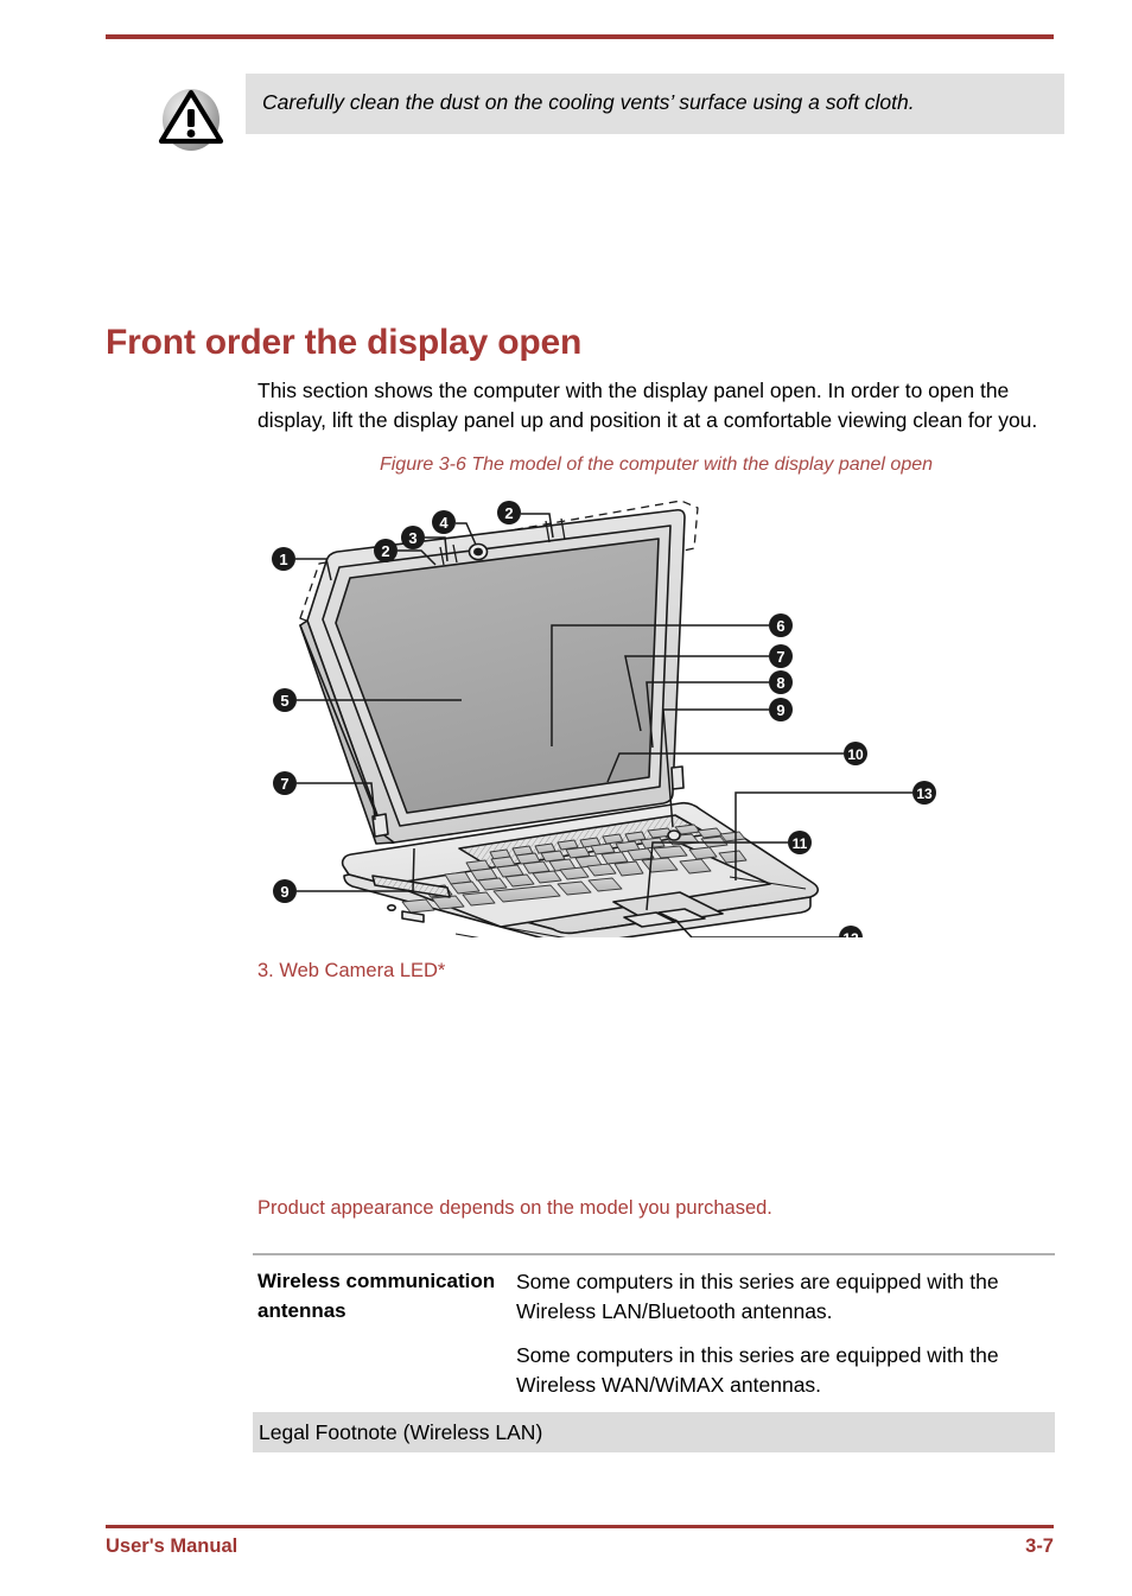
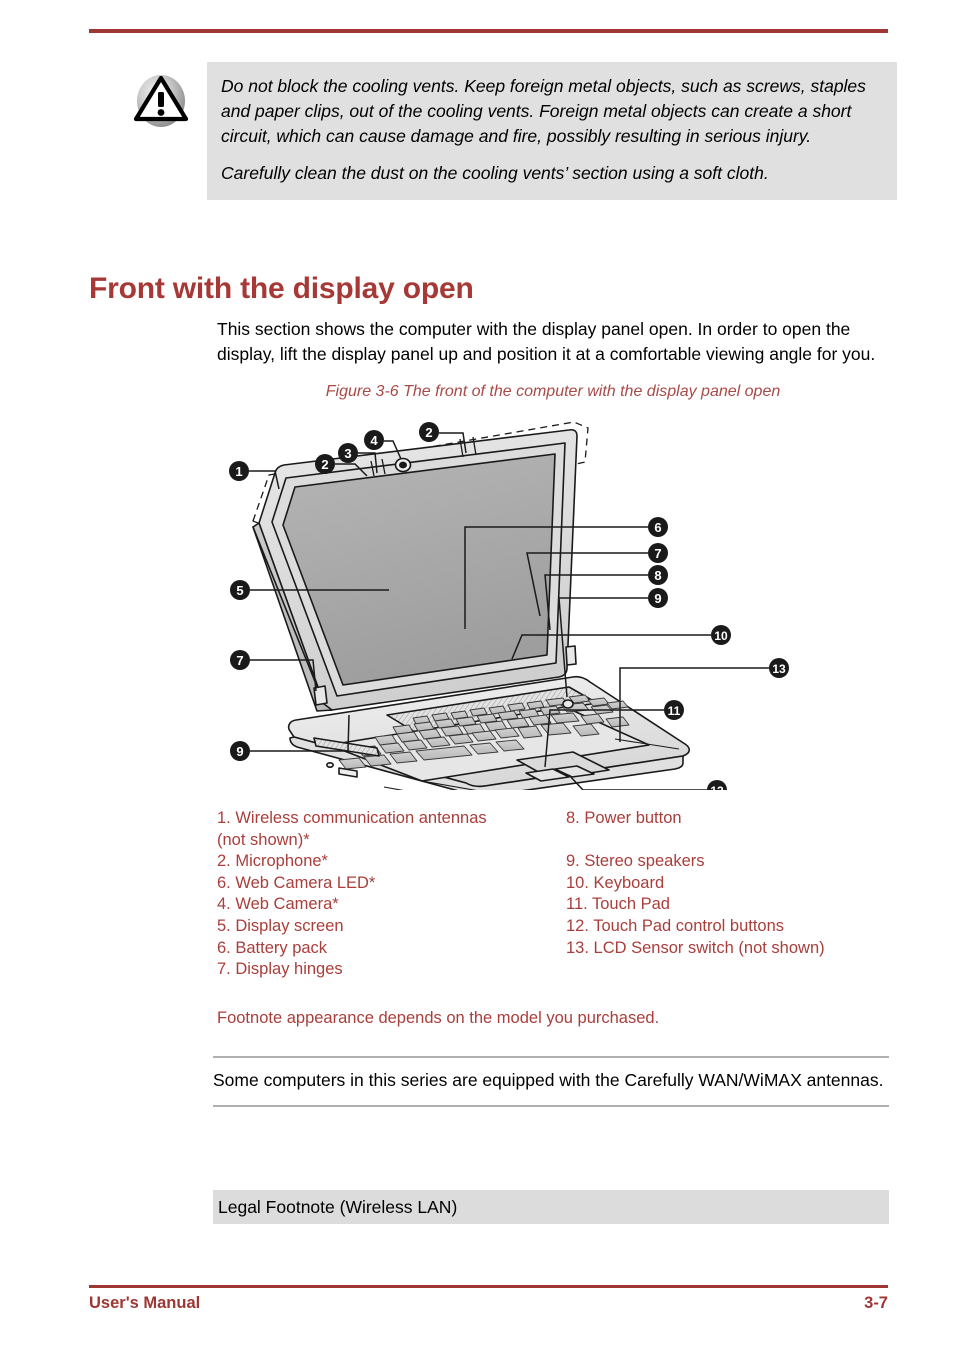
+ Do not block the cooling vents. Keep foreign metal objects, such as screws, staples and paper clips, out of the cooling vents. Foreign metal objects can create a short circuit, which can cause damage and fire, possibly resulting in serious injury.
- Carefully clean the dust on the cooling vents’ surface using a soft cloth.
+ Carefully clean the dust on the cooling vents’ section using a soft cloth.
- Front order the display open
+ Front with the display open
- This section shows the computer with the display panel open. In order to open the display, lift the display panel up and position it at a comfortable viewing clean for you.
+ This section shows the computer with the display panel open. In order to open the display, lift the display panel up and position it at a comfortable viewing angle for you.
- Figure 3-6 The model of the computer with the display panel open
+ Figure 3-6 The front of the computer with the display panel open
  1
  2
  3
  4
  2
  5
  6
  7
  8
  9
  10
  7
  9
  11
  13
+ 1. Wireless communication antennas
+ (not shown)*
+ 2. Microphone*
- 3. Web Camera LED*
+ 6. Web Camera LED*
+ 4. Web Camera*
+ 5. Display screen
+ 6. Battery pack
+ 7. Display hinges
+ 8. Power button
+ 9. Stereo speakers
+ 10. Keyboard
+ 11. Touch Pad
+ 12. Touch Pad control buttons
+ 13. LCD Sensor switch (not shown)
- Product appearance depends on the model you purchased.
+ Footnote appearance depends on the model you purchased.
- Wireless communication antennas
- Some computers in this series are equipped with the Wireless LAN/Bluetooth antennas.
- Some computers in this series are equipped with the Wireless WAN/WiMAX antennas.
+ Some computers in this series are equipped with the Carefully WAN/WiMAX antennas.
  Legal Footnote (Wireless LAN)
  User's Manual
  3-7
